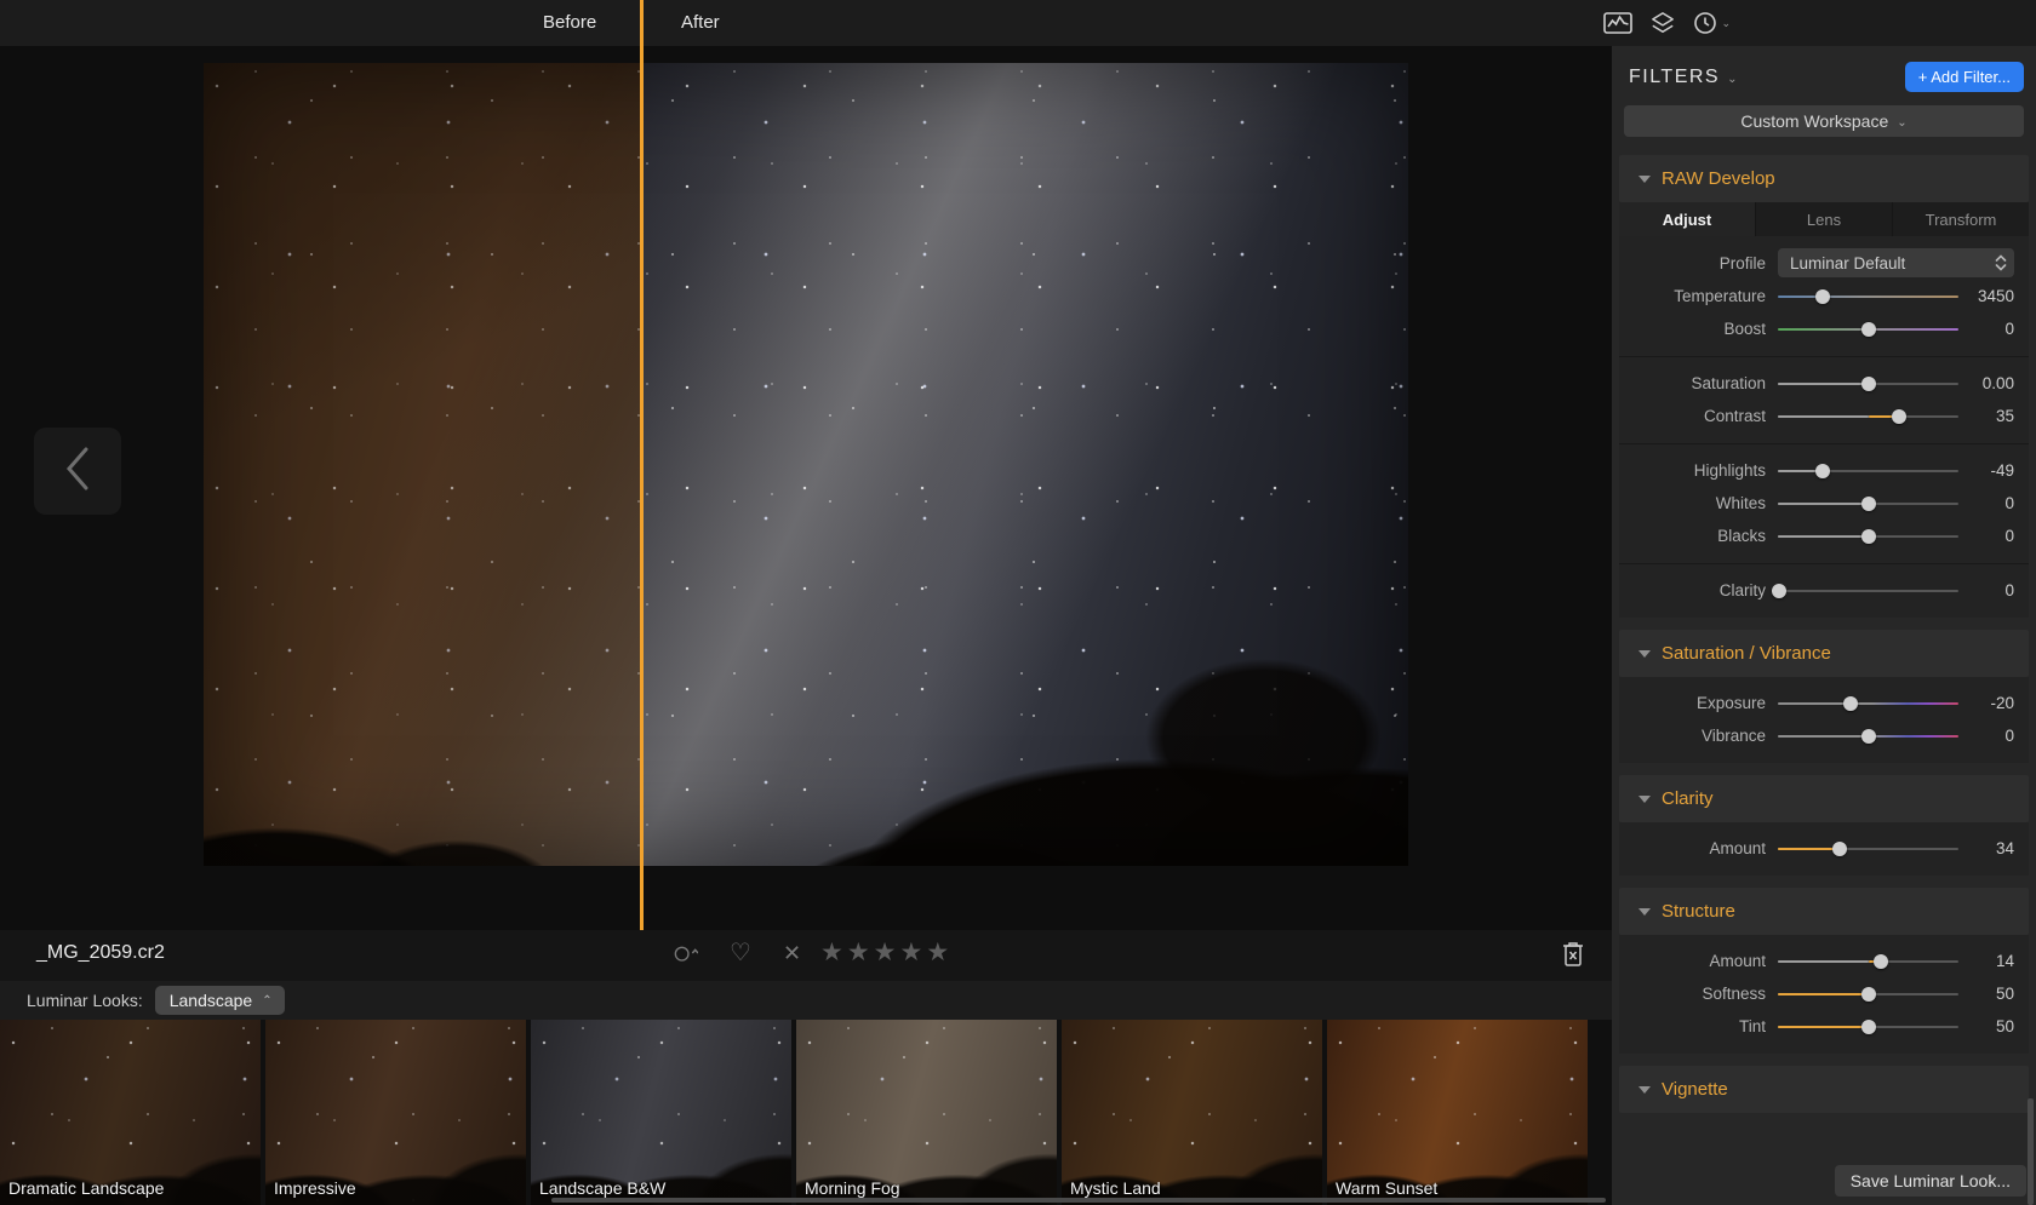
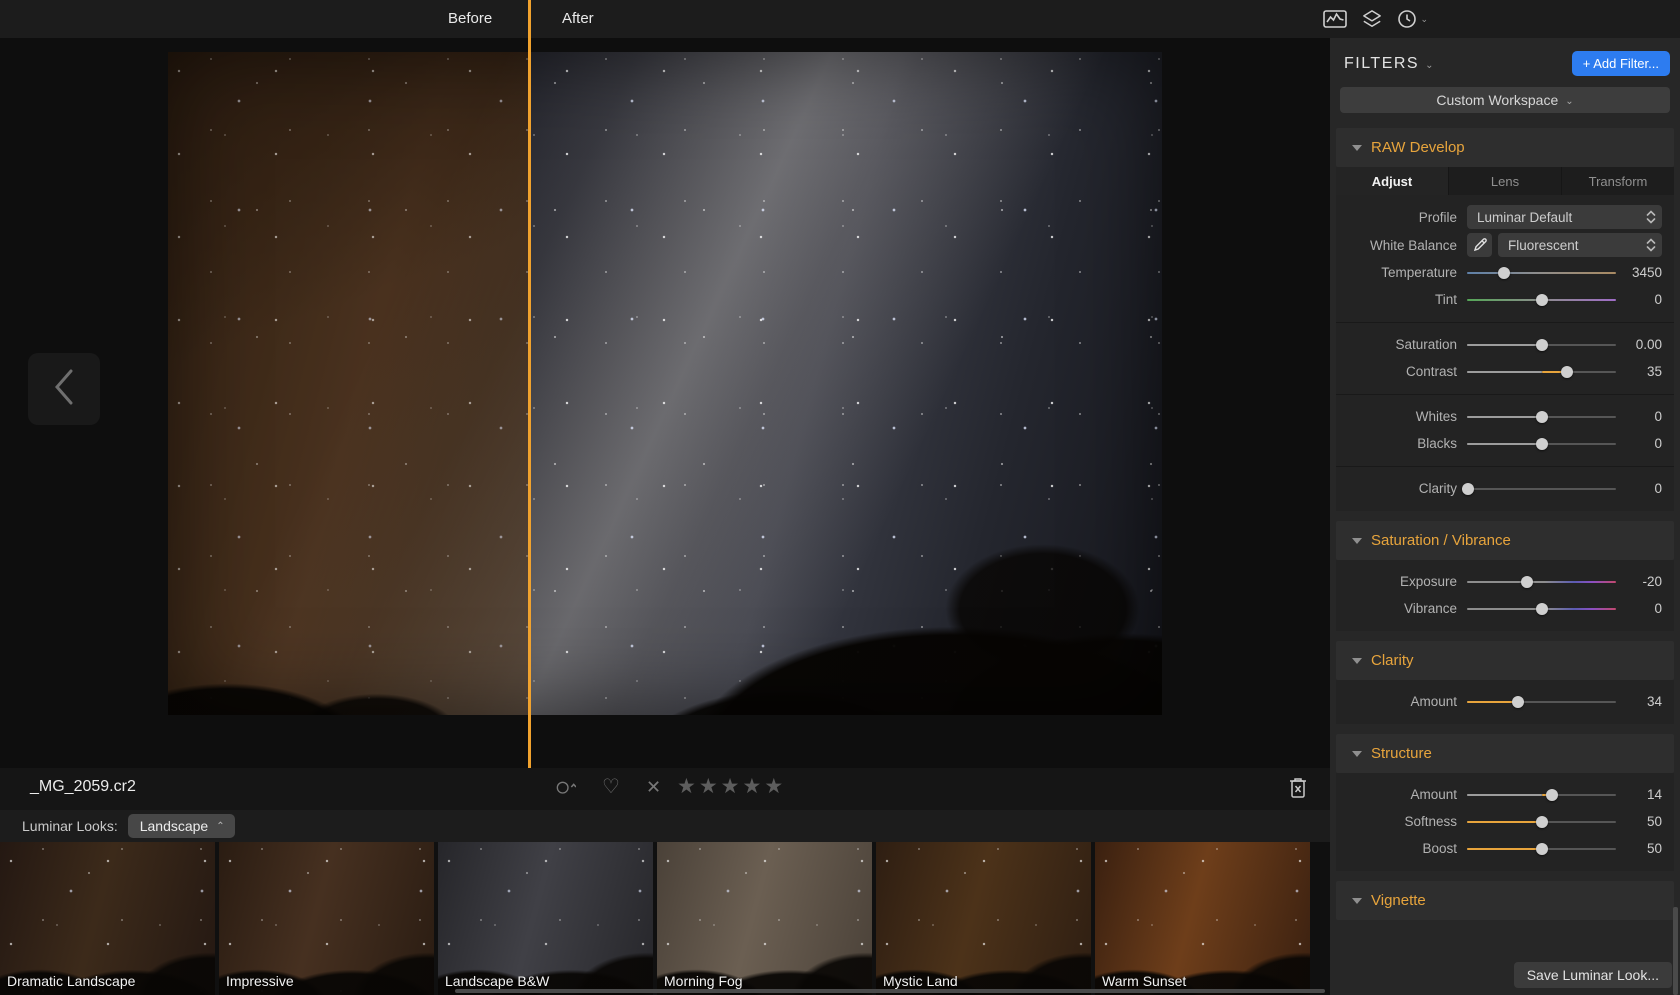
  Before
  After
  ⌄
  _MG_2059.cr2
  ♡
  ✕
  ★★★★★
  Luminar Looks:
  Landscape
  ⌃
  Dramatic Landscape
  Impressive
  Landscape B&W
  Morning Fog
  Mystic Land
  Warm Sunset
  FILTERS
  ⌄
  + Add Filter...
  Custom Workspace
  ⌄
  RAW Develop
  Adjust
  Lens
  Transform
  Profile
  Luminar Default
+ White Balance
+ Fluorescent
  Temperature
  3450
- Boost
+ Tint
  0
  Saturation
  0.00
  Contrast
  35
- Highlights
- -49
  Whites
  0
  Blacks
  0
  Clarity
  0
  Saturation / Vibrance
  Exposure
  -20
  Vibrance
  0
  Clarity
  Amount
  34
  Structure
  Amount
  14
  Softness
  50
- Tint
+ Boost
  50
  Vignette
  Save Luminar Look...
